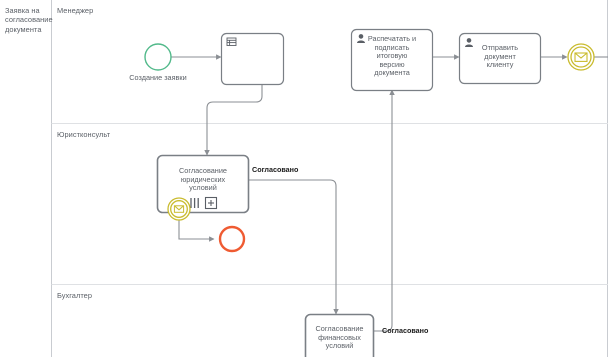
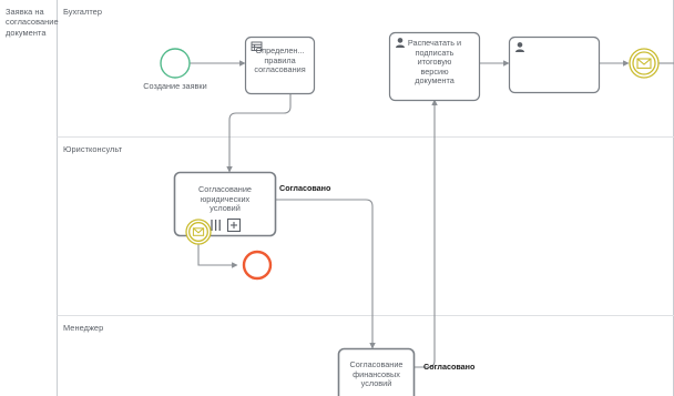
  Заявка на
  согласование
  документа
- Менеджер
+ Бухгалтер
  Юристконсульт
- Бухгалтер
+ Менеджер
  Создание заявки
+ Определен...
+ правила
+ согласования
  Распечатать и
  подписать
  итоговую
  версию
  документа
- Отправить
- документ
- клиенту
  Согласование
  юридических
  условий
  Согласование
  финансовых
  условий
  Согласовано
  Согласовано
